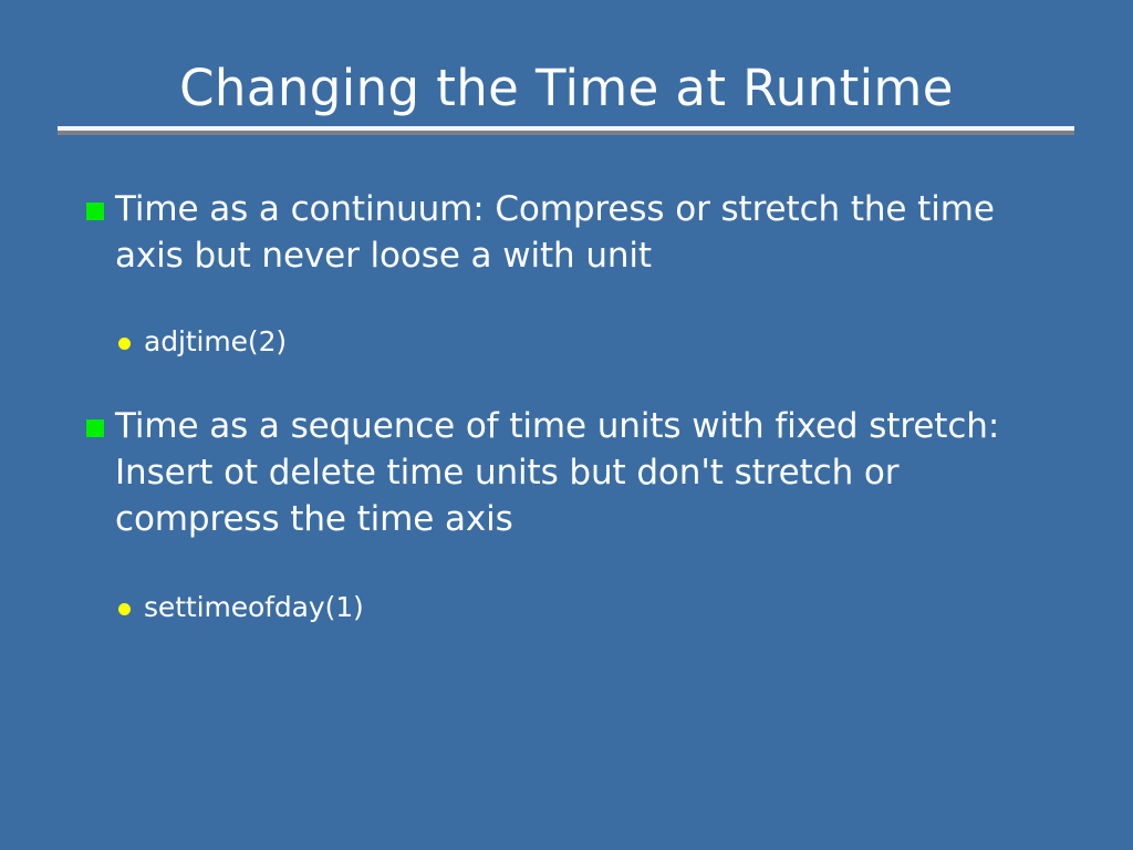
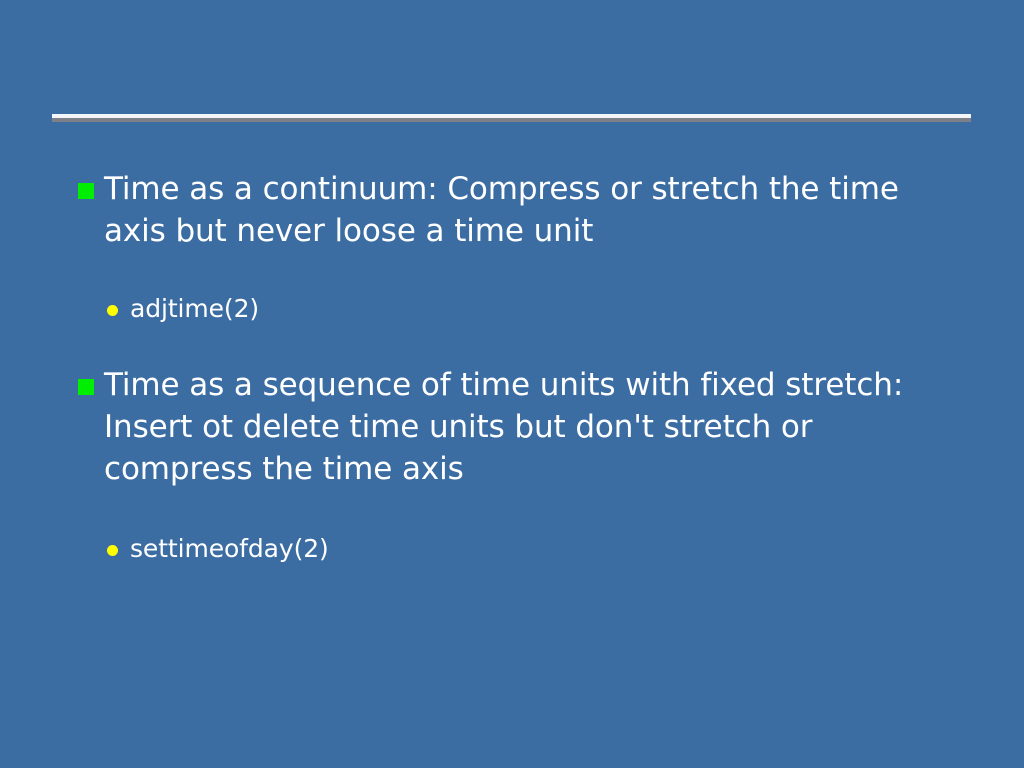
- Changing the Time at Runtime
- Time as a continuum: Compress or stretch the time axis but never loose a with unit
+ Time as a continuum: Compress or stretch the time axis but never loose a time unit
  adjtime(2)
  Time as a sequence of time units with fixed stretch: Insert ot delete time units but don't stretch or compress the time axis
- settimeofday(1)
+ settimeofday(2)
